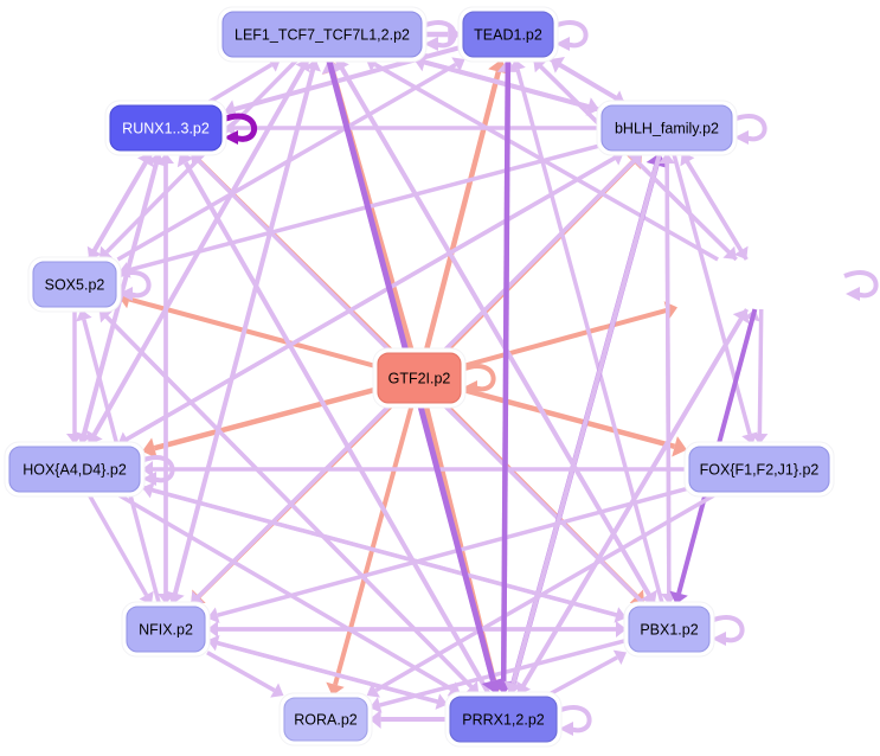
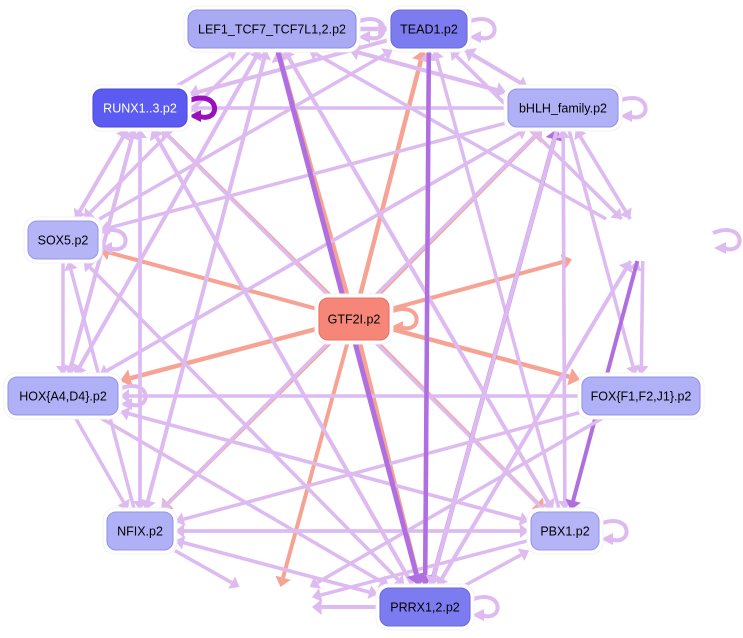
  LEF1_TCF7_TCF7L1,2.p2
  TEAD1.p2
  RUNX1..3.p2
  bHLH_family.p2
  SOX5.p2
  GTF2I.p2
  HOX{A4,D4}.p2
  FOX{F1,F2,J1}.p2
  NFIX.p2
  PBX1.p2
- RORA.p2
  PRRX1,2.p2
